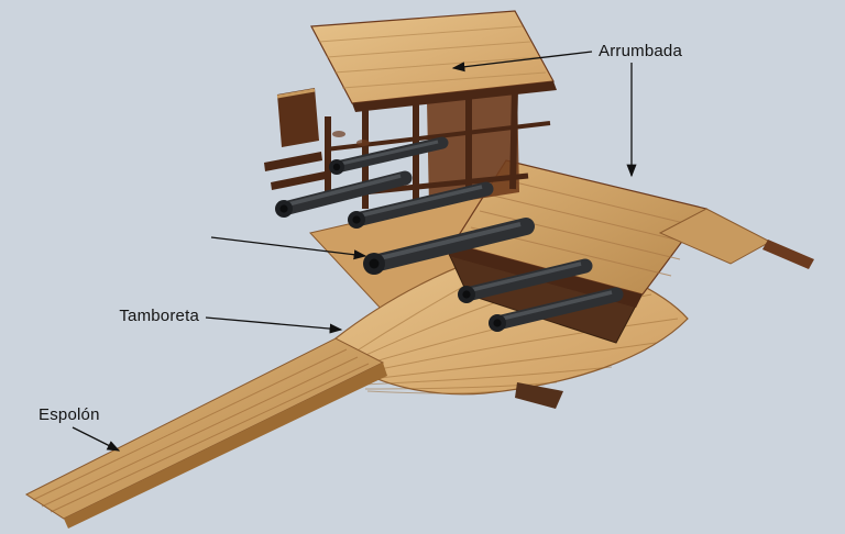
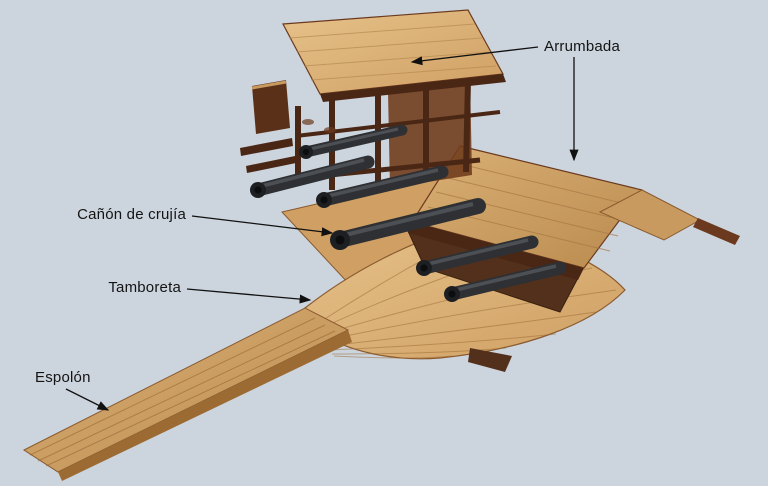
  Arrumbada
+ Cañón de crujía
  Tamboreta
  Espolón
